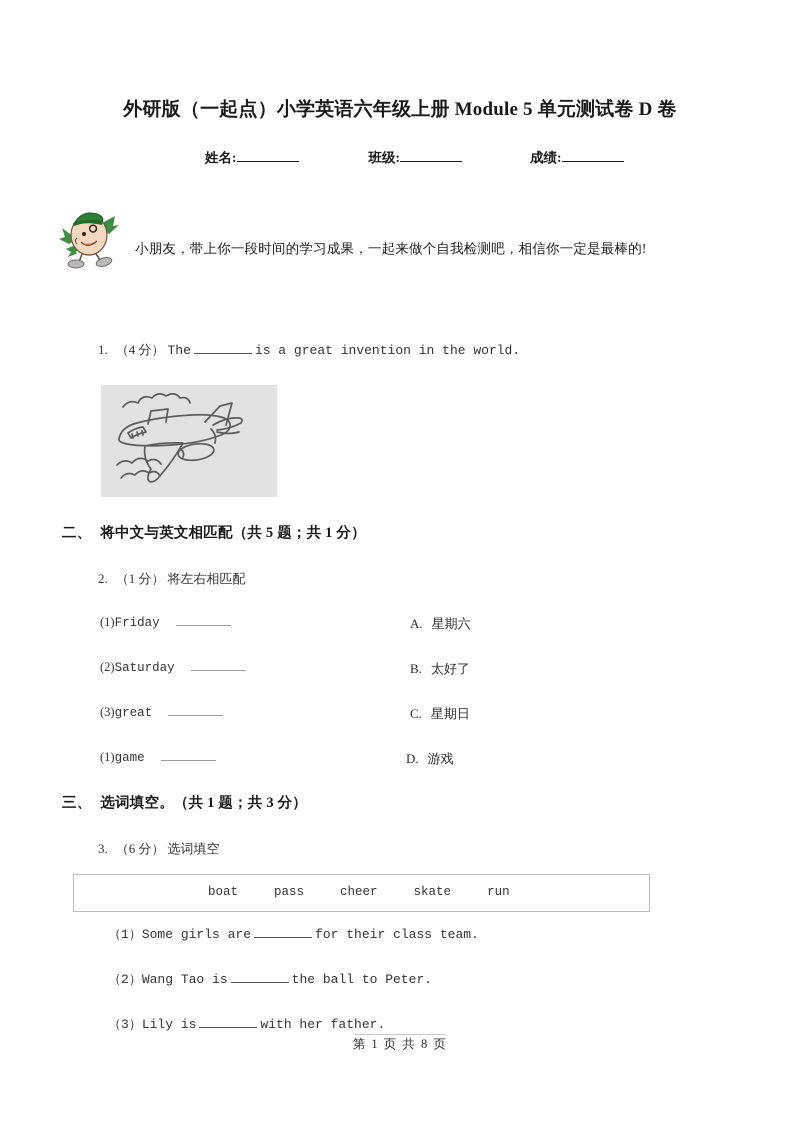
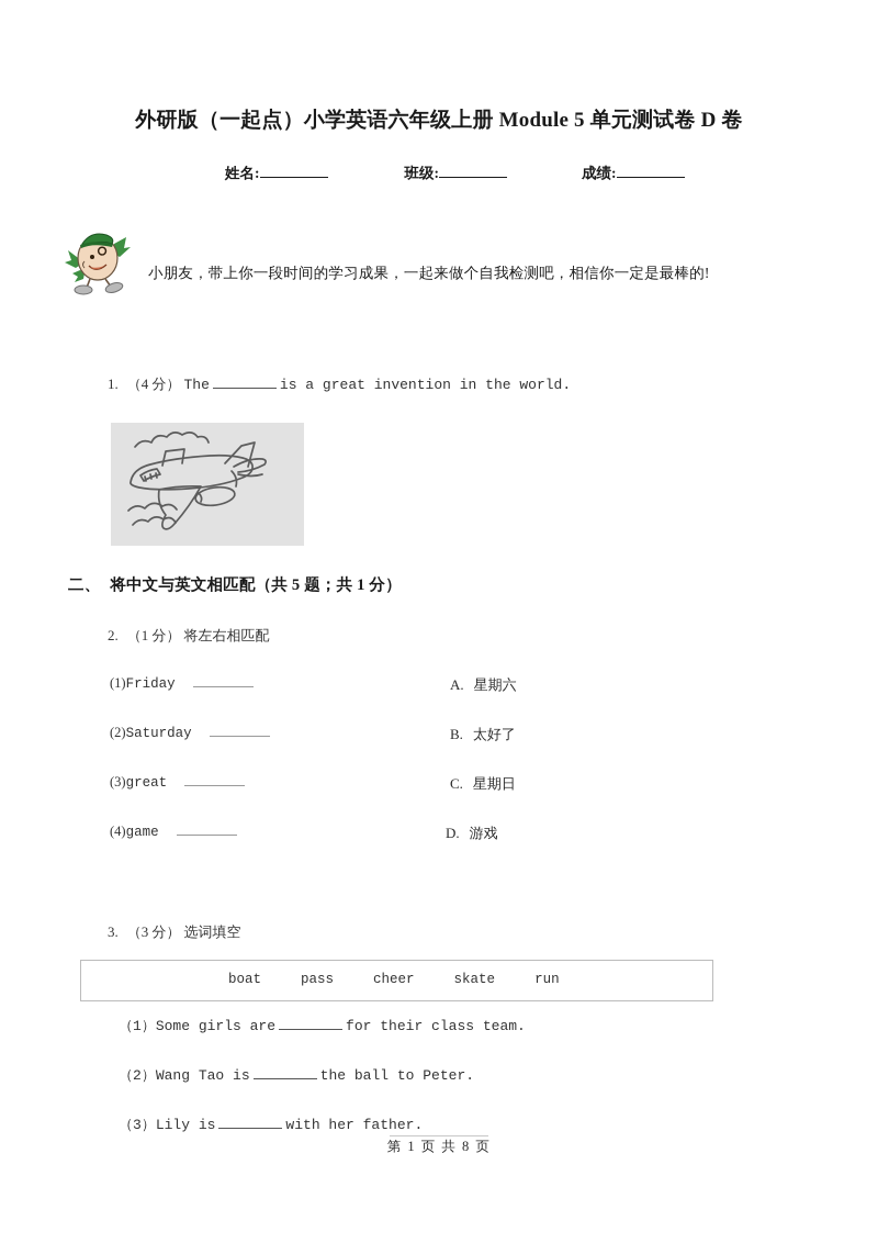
  外研版（一起点）小学英语六年级上册 Module 5 单元测试卷 D 卷
  姓名:
  班级:
  成绩:
  小朋友，带上你一段时间的学习成果，一起来做个自我检测吧，相信你一定是最棒的!
  1. （4 分） The is a great invention in the world.
  二、 将中文与英文相匹配（共 5 题；共 1 分）
  2. （1 分） 将左右相匹配
  (1)Friday
  (2)Saturday
  (3)great
- (1)game
+ (4)game
  A. 星期六
  B. 太好了
  C. 星期日
  D. 游戏
- 三、 选词填空。（共 1 题；共 3 分）
- 3. （6 分） 选词填空
+ 3. （3 分） 选词填空
  boat
  pass
  cheer
  skate
  run
  （1）Some girls are for their class team.
  （2）Wang Tao is the ball to Peter.
  （3）Lily is with her father.
  第 1 页 共 8 页
